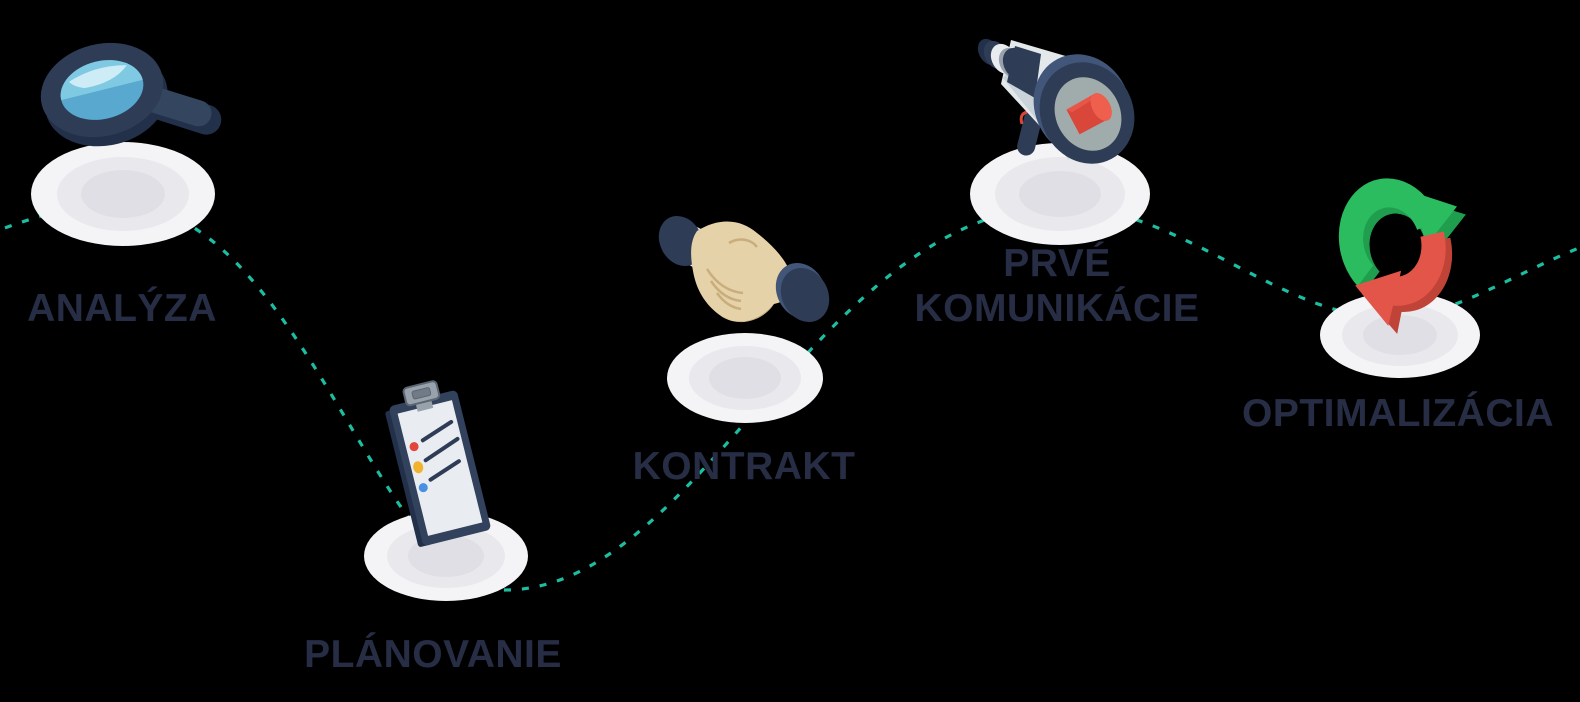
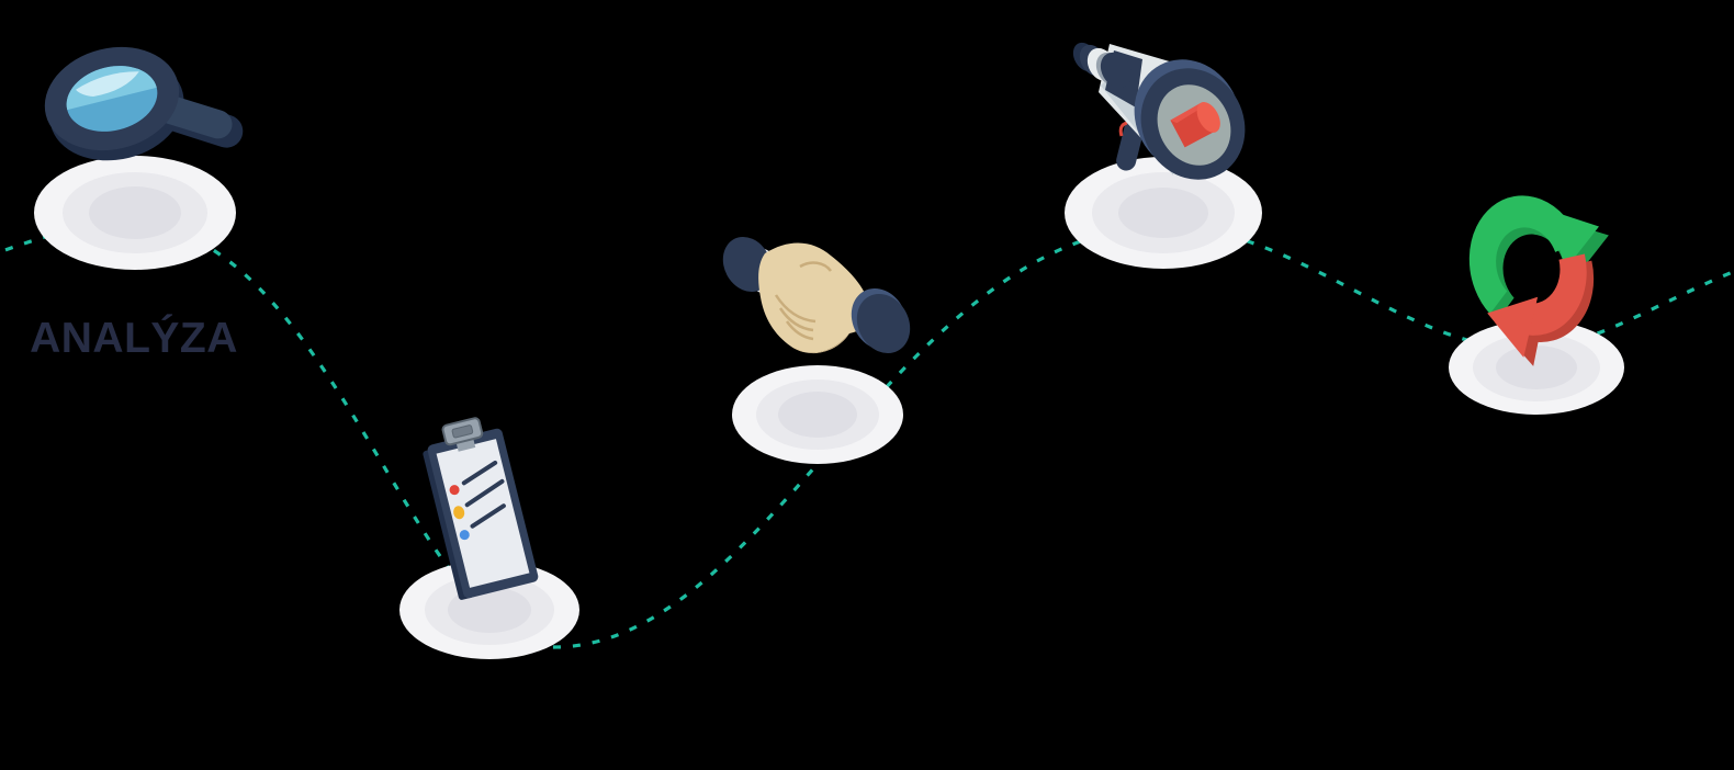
  ANALÝZA
- PLÁNOVANIE
- KONTRAKT
- PRVÉ KOMUNIKÁCIE
- OPTIMALIZÁCIA
